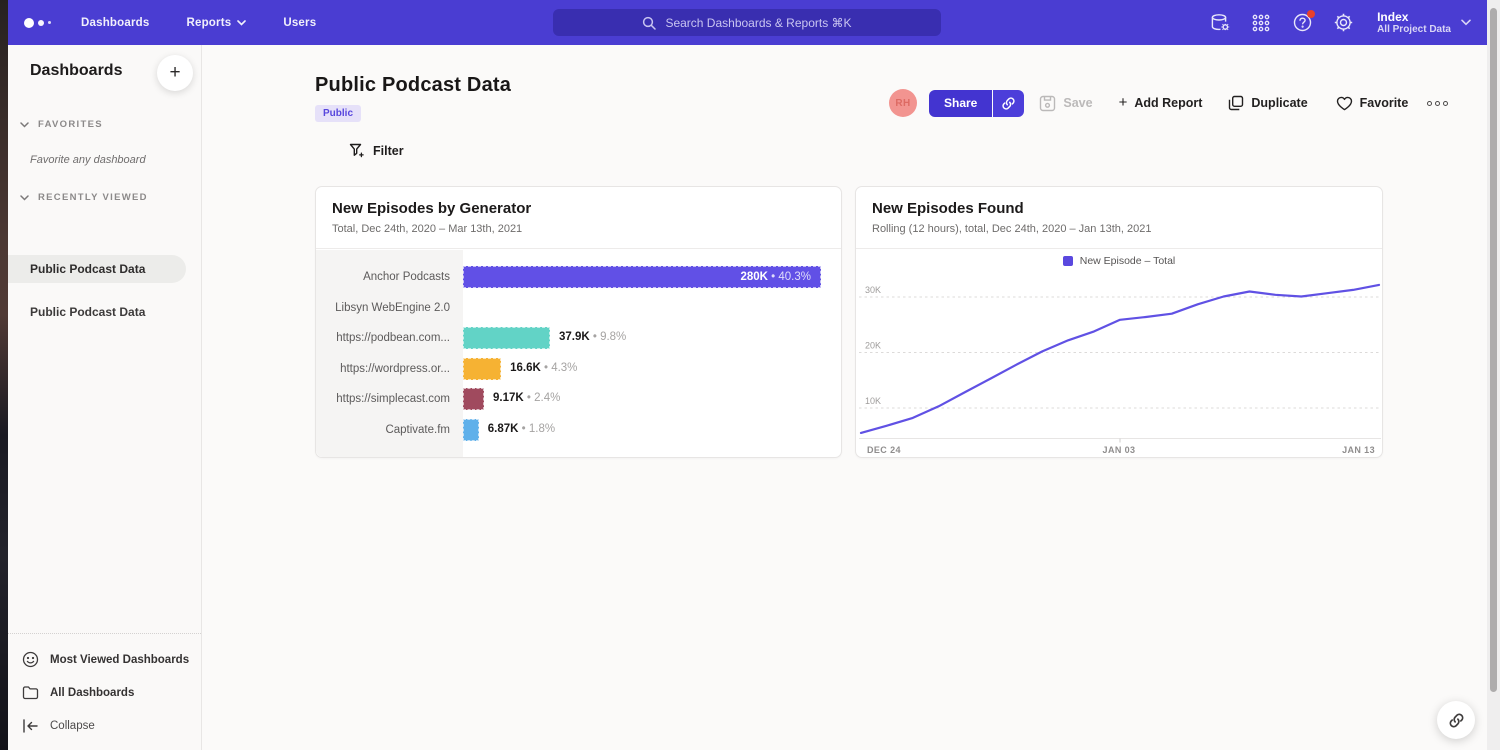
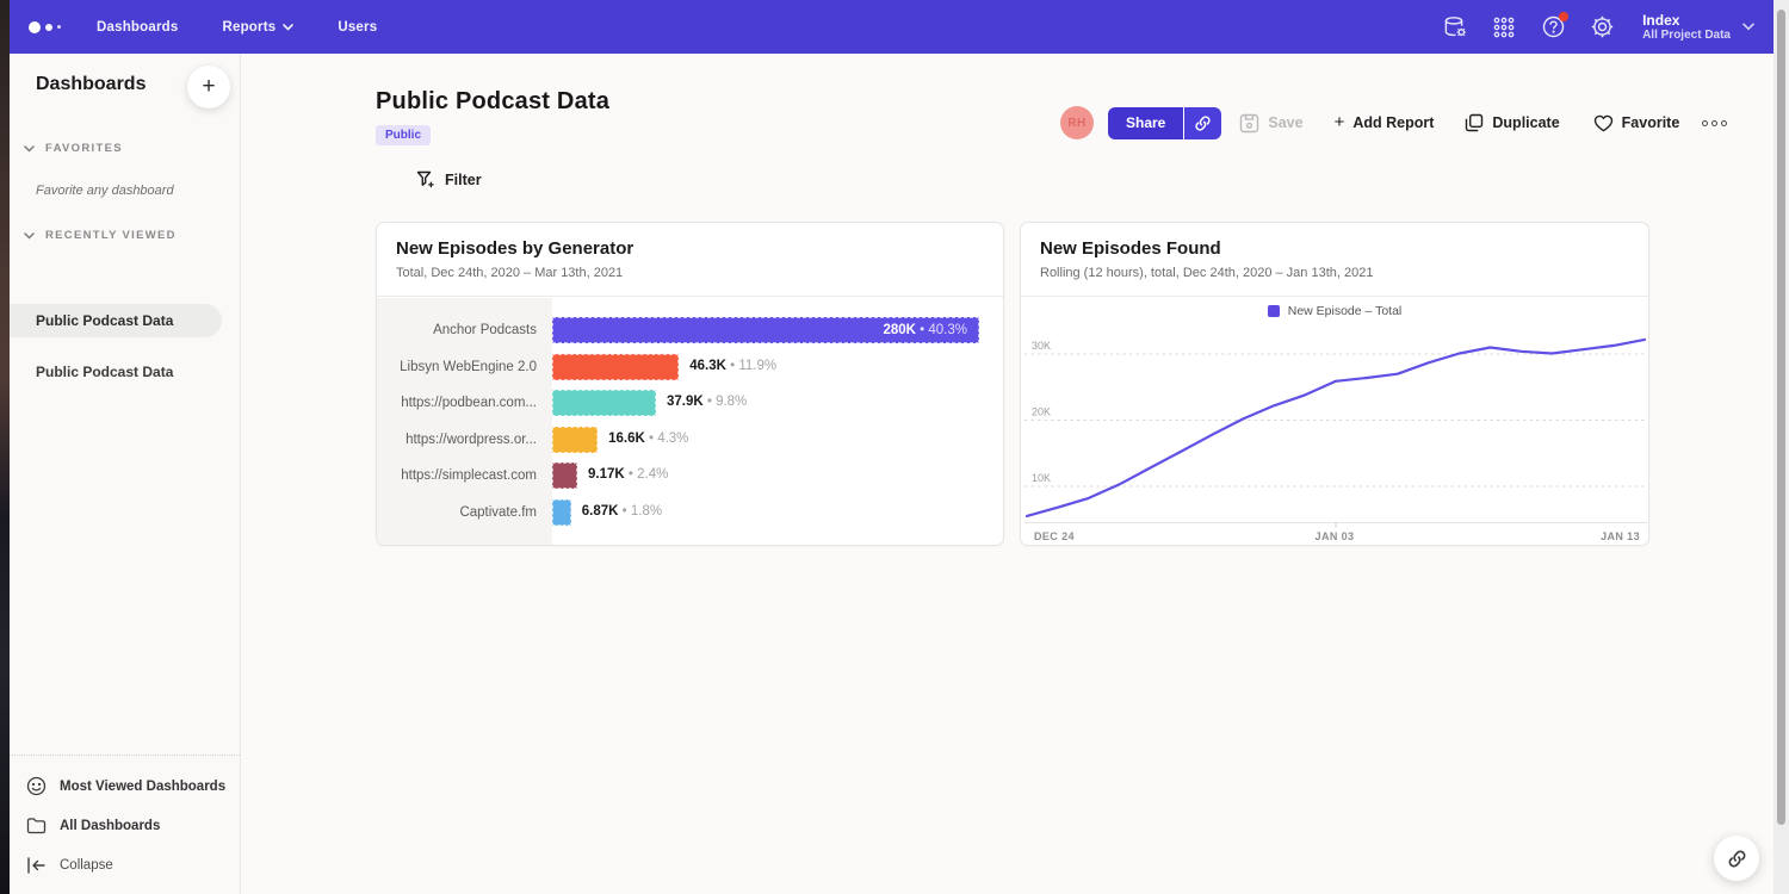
  Dashboards
  Reports
  Users
- Search Dashboards & Reports ⌘K
  Index
  All Project Data
  Dashboards
  +
  FAVORITES
  Favorite any dashboard
  RECENTLY VIEWED
  Public Podcast Data
  Public Podcast Data
  Most Viewed Dashboards
  All Dashboards
  Collapse
  Public Podcast Data
  Public
  RH
  Share
  Save
  +
  Add Report
  Duplicate
  Favorite
  Filter
  New Episodes by Generator
  Total, Dec 24th, 2020 – Mar 13th, 2021
  Anchor Podcasts
  280K • 40.3%
  Libsyn WebEngine 2.0
+ 46.3K • 11.9%
  https://podbean.com...
  37.9K • 9.8%
  https://wordpress.or...
  16.6K • 4.3%
  https://simplecast.com
  9.17K • 2.4%
  Captivate.fm
  6.87K • 1.8%
  New Episodes Found
  Rolling (12 hours), total, Dec 24th, 2020 – Jan 13th, 2021
  New Episode – Total
  30K
  20K
  10K
  DEC 24
  JAN 03
  JAN 13
